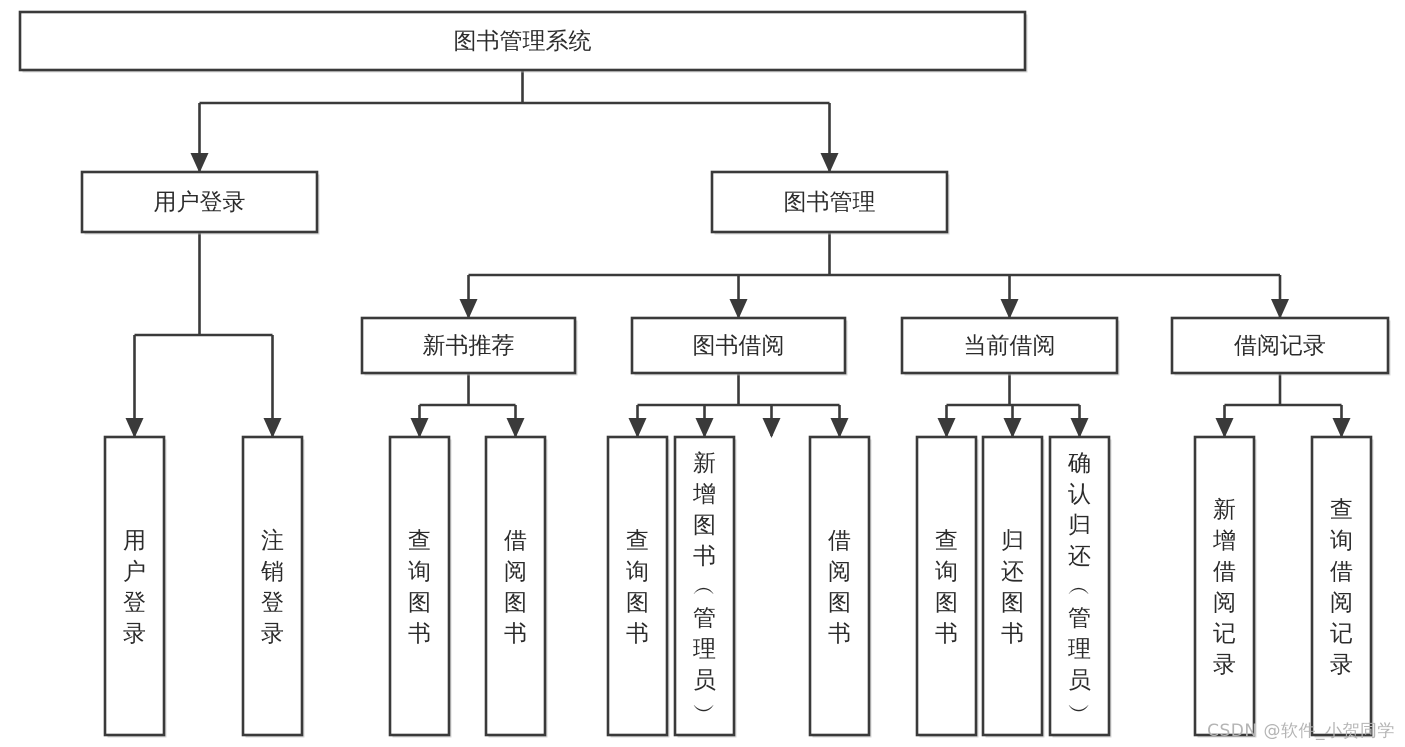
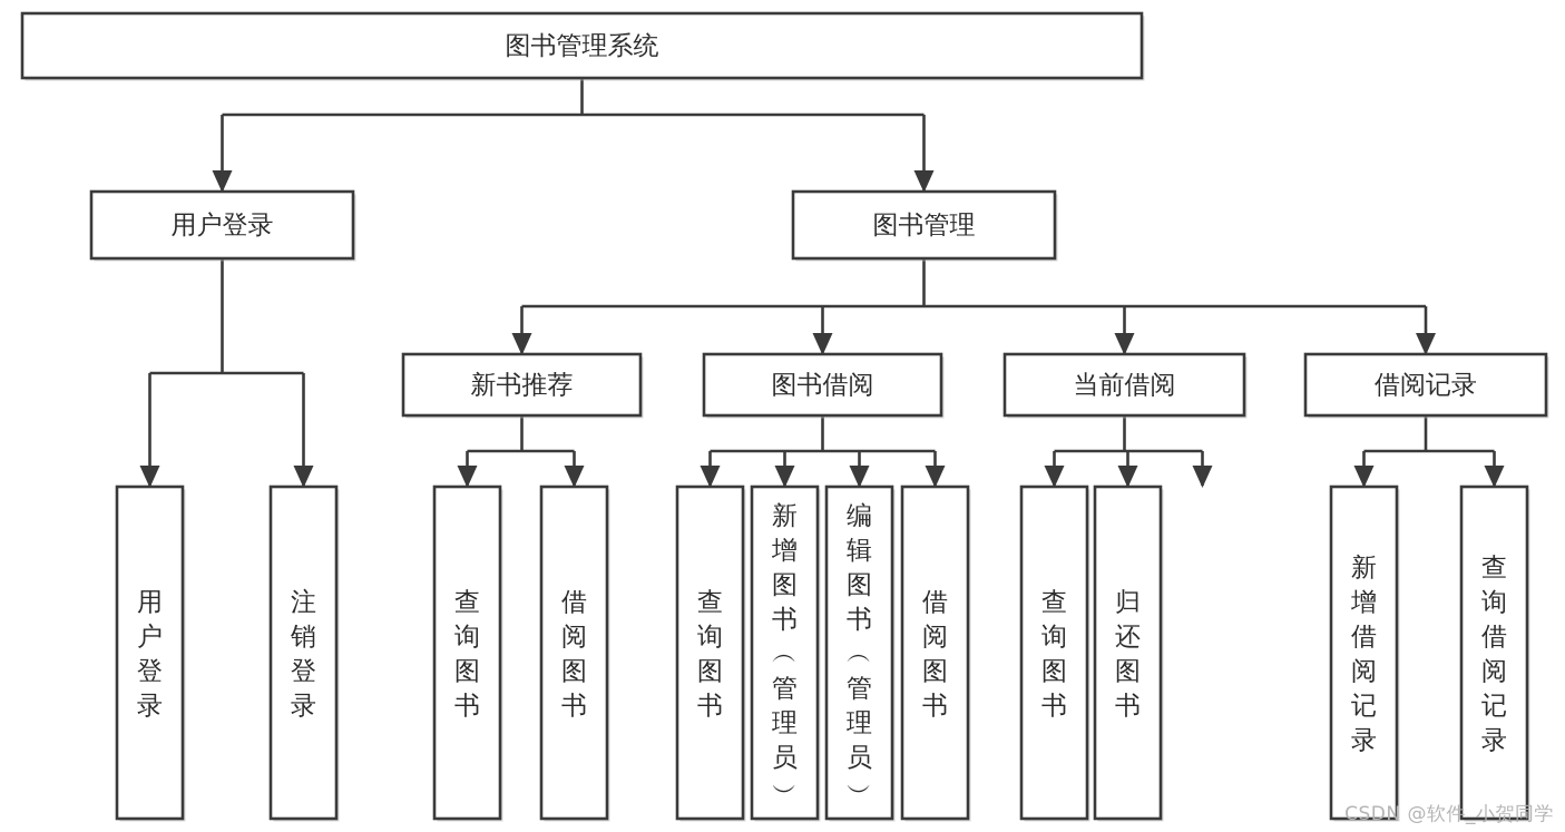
  图书管理系统
  用户登录
  用户登录
  注销登录
  图书管理
  新书推荐
  查询图书
  借阅图书
  图书借阅
  查询图书
  新增图书 ︵ 管理员 ︶
+ 编辑图书 ︵ 管理员 ︶
  借阅图书
  当前借阅
  查询图书
  归还图书
- 确认归还 ︵ 管理员 ︶
  借阅记录
  新增借阅记录
  查询借阅记录
  CSDN @软件_小贺同学
